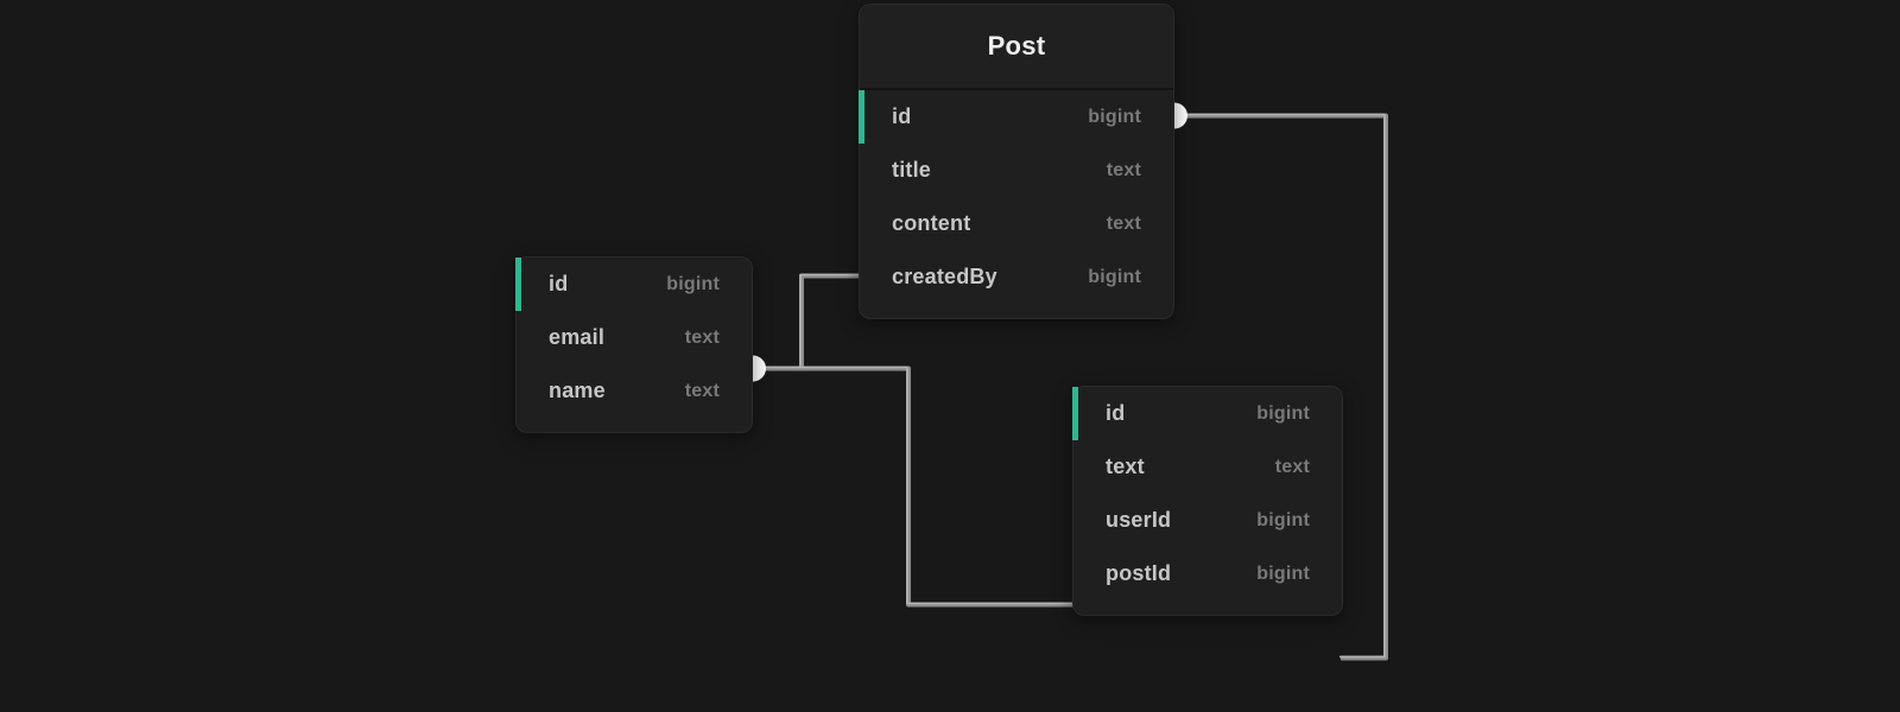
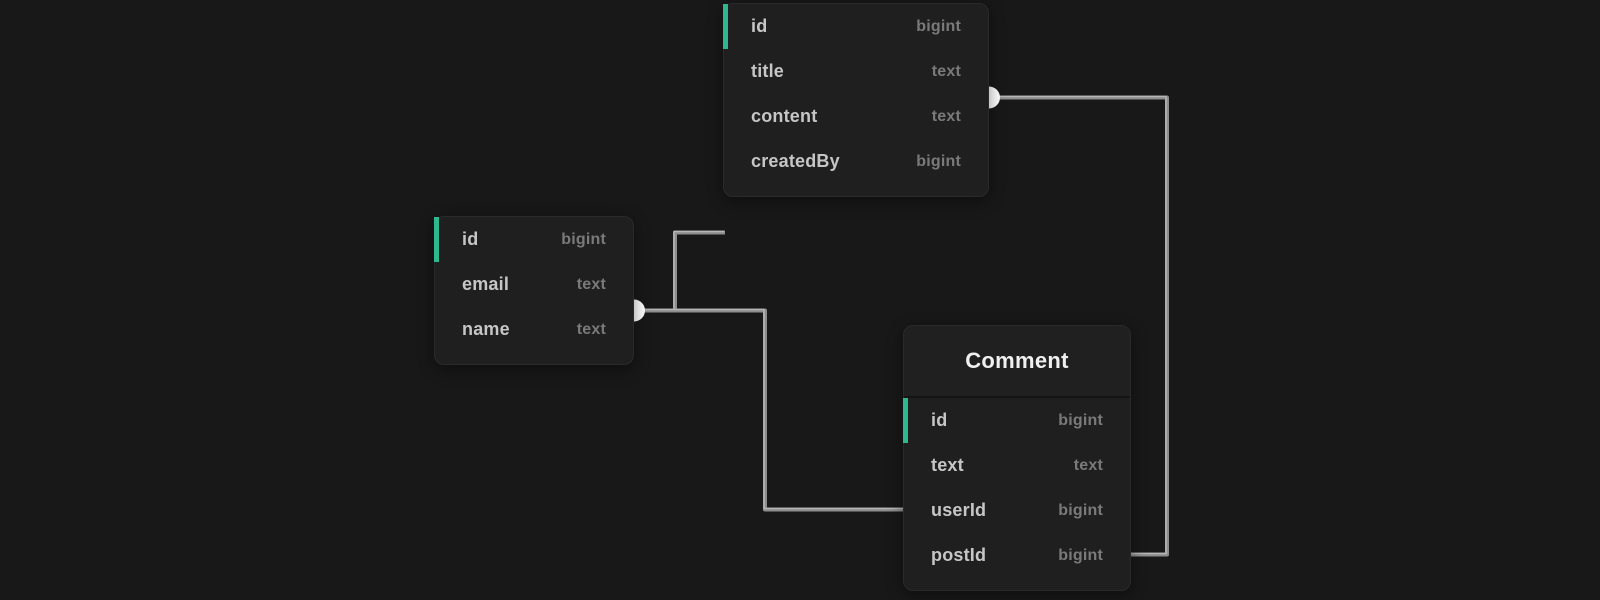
- Post
  id
  bigint
  title
  text
  content
  text
  createdBy
  bigint
  id
  bigint
  email
  text
  name
  text
+ Comment
  id
  bigint
  text
  text
  userId
  bigint
  postId
  bigint
